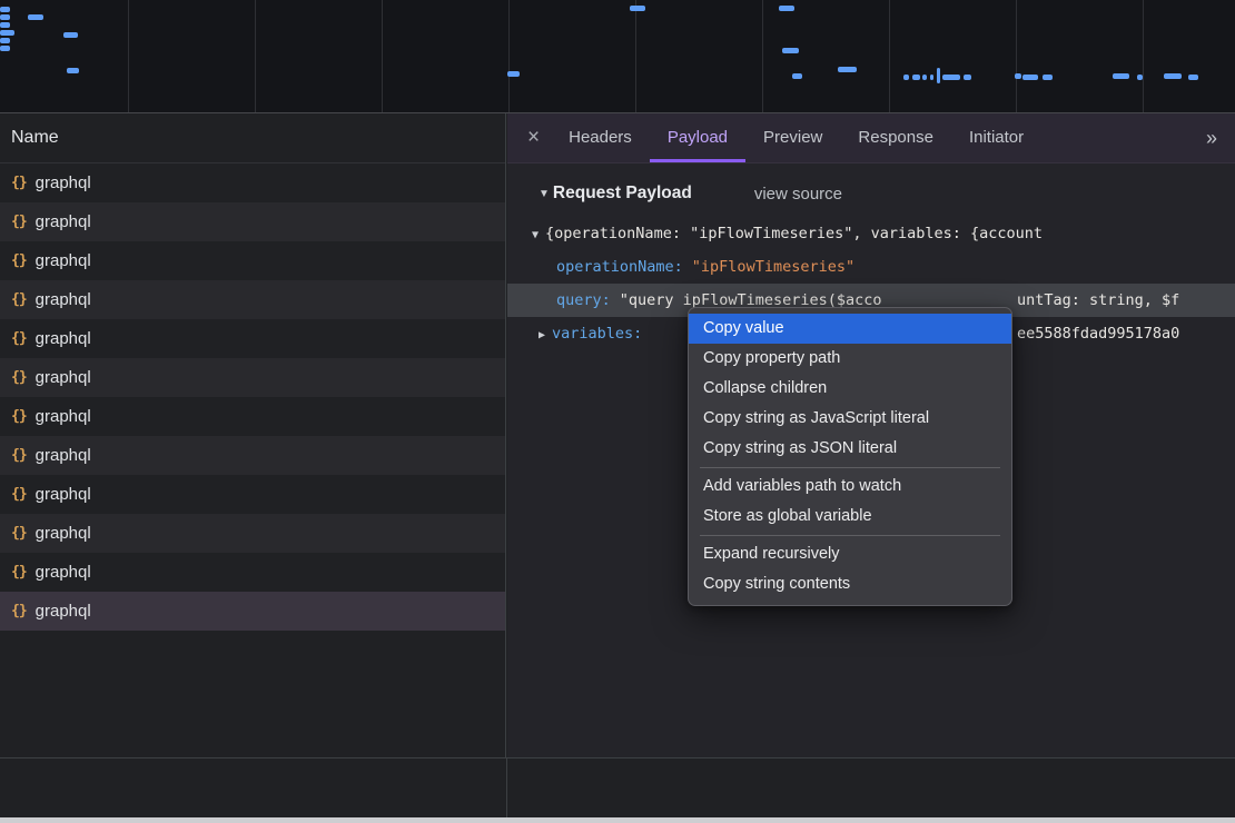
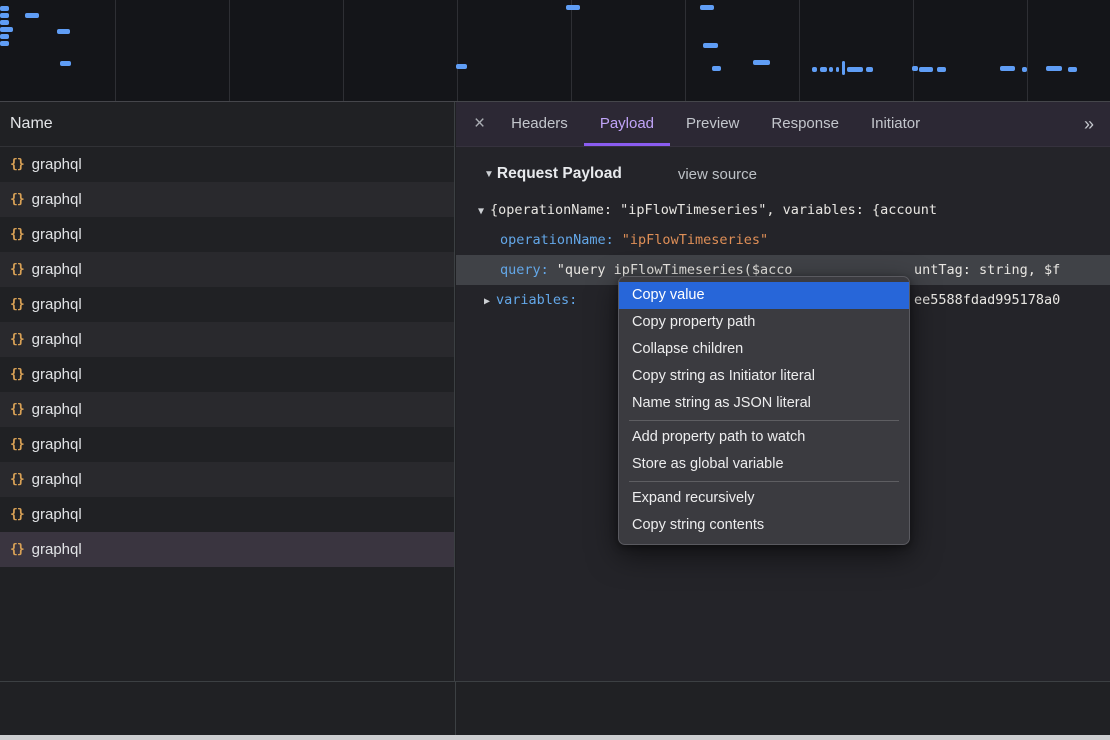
  Name
  {}
  graphql
  {}
  graphql
  {}
  graphql
  {}
  graphql
  {}
  graphql
  {}
  graphql
  {}
  graphql
  {}
  graphql
  {}
  graphql
  {}
  graphql
  {}
  graphql
  {}
  graphql
  ×
  Headers
  Payload
  Preview
  Response
  Initiator
  »
  ▼
  Request Payload
  view source
  ▼ {operationName: "ipFlowTimeseries", variables: {account
  operationName: "ipFlowTimeseries"
  query: "query ipFlowTimeseries($acco
  untTag: string, $f
  ▶ variables:
  ee5588fdad995178a0
  Copy value
  Copy property path
  Collapse children
- Copy string as JavaScript literal
+ Copy string as Initiator literal
- Copy string as JSON literal
+ Name string as JSON literal
- Add variables path to watch
+ Add property path to watch
  Store as global variable
  Expand recursively
  Copy string contents
